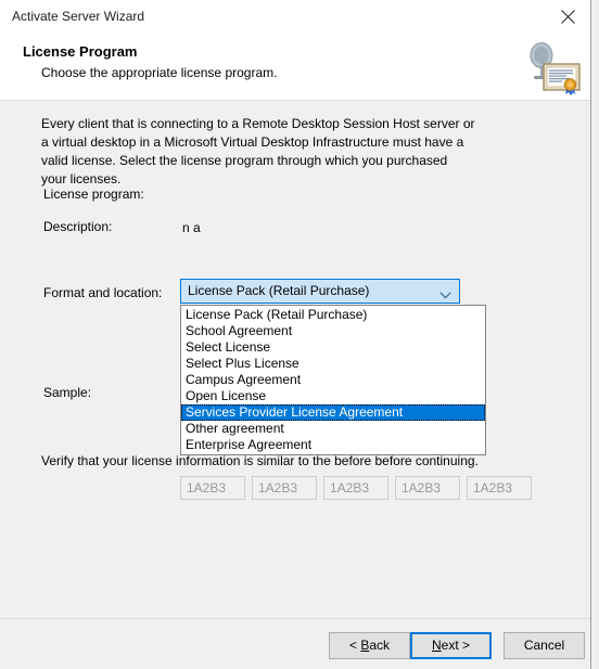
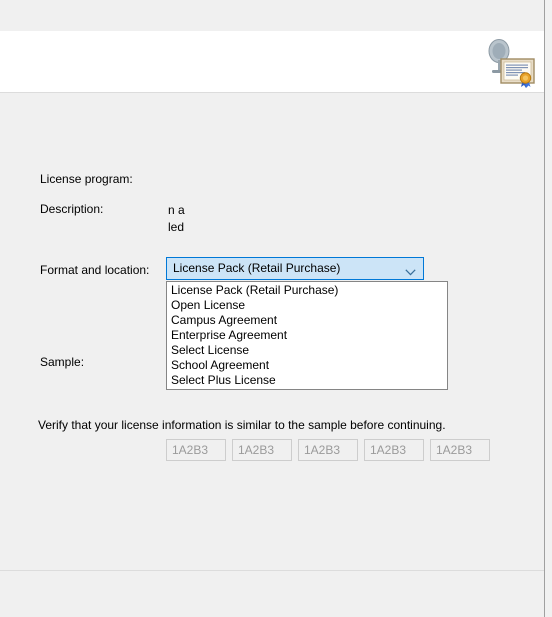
- Activate Server Wizard
- License Program
- Choose the appropriate license program.
- Every client that is connecting to a Remote Desktop Session Host server or a virtual desktop in a Microsoft Virtual Desktop Infrastructure must have a valid license. Select the license program through which you purchased your licenses.
  License program:
  Description:
  Format and location:
  Sample:
  n a
+ led
  License Pack (Retail Purchase)
  License Pack (Retail Purchase)
- School Agreement
+ Open License
- Select License
+ Campus Agreement
- Select Plus License
+ Enterprise Agreement
- Campus Agreement
+ Select License
- Open License
+ School Agreement
- Services Provider License Agreement
- Other agreement
- Enterprise Agreement
+ Select Plus License
  1A2B3
  1A2B3
  1A2B3
  1A2B3
  1A2B3
- Verify that your license information is similar to the before before continuing.
+ Verify that your license information is similar to the sample before continuing.
- < Back
- Next >
- Cancel
